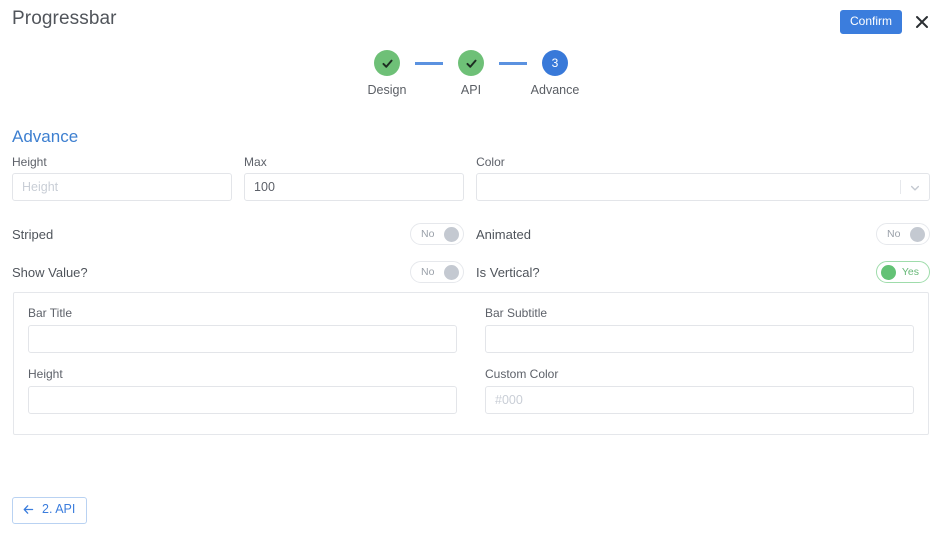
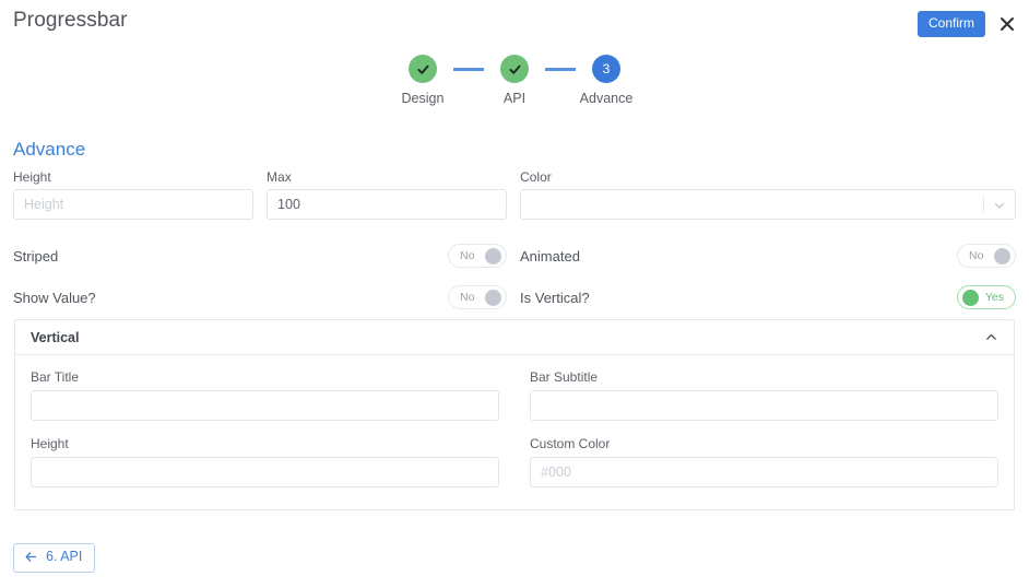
  Progressbar
  Confirm
  Design
  API
  3
  Advance
  Advance
  Height
  Height
  Max
  100
  Color
  Striped
  No
  Animated
  No
  Show Value?
  No
  Is Vertical?
  Yes
+ Vertical
  Bar Title
  Bar Subtitle
  Height
  Custom Color
  #000
- 2. API
+ 6. API
